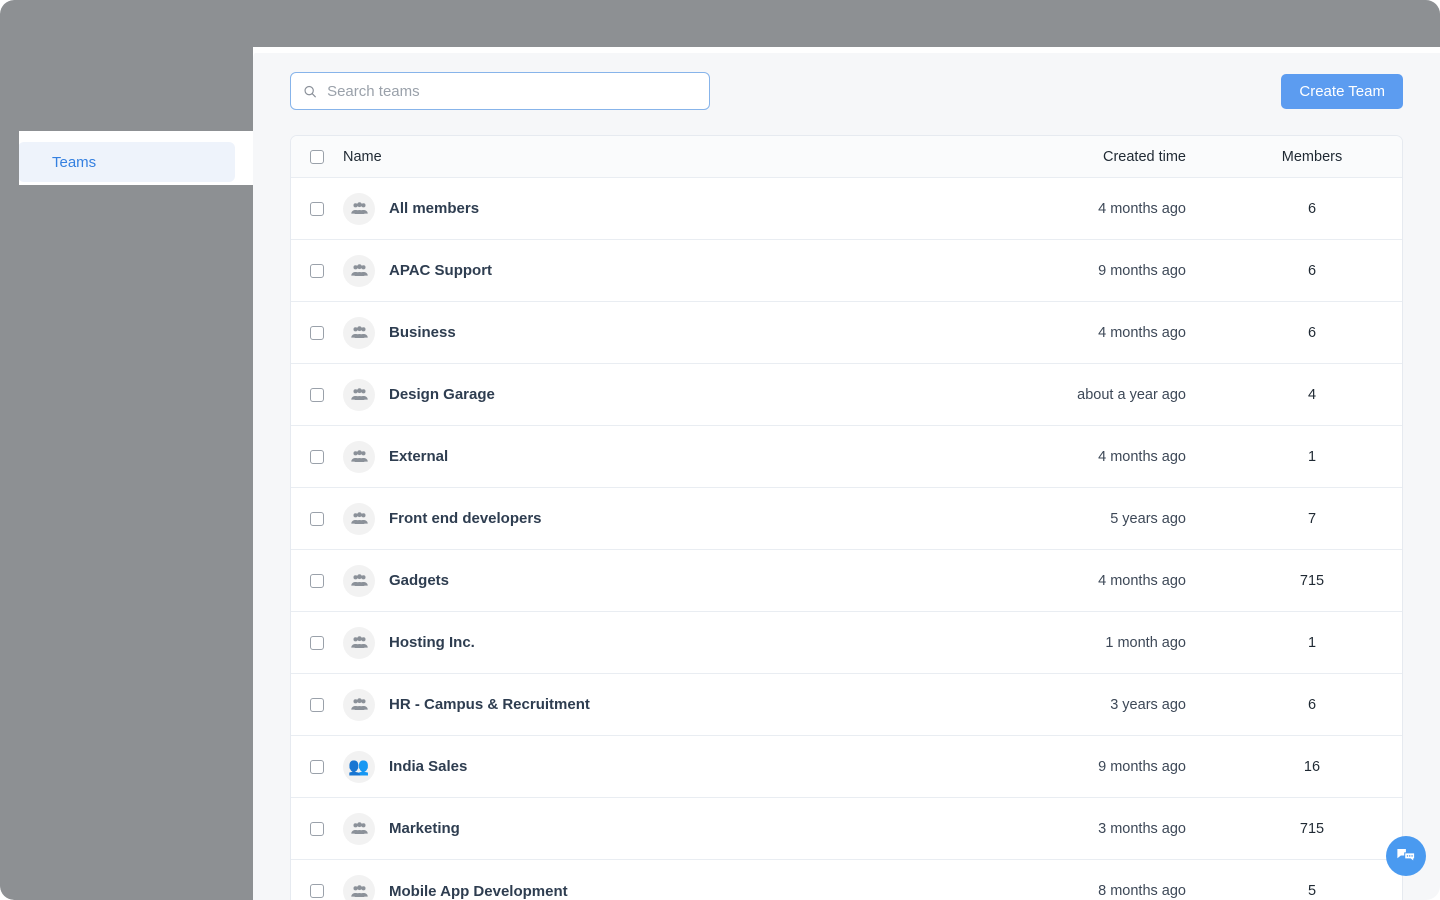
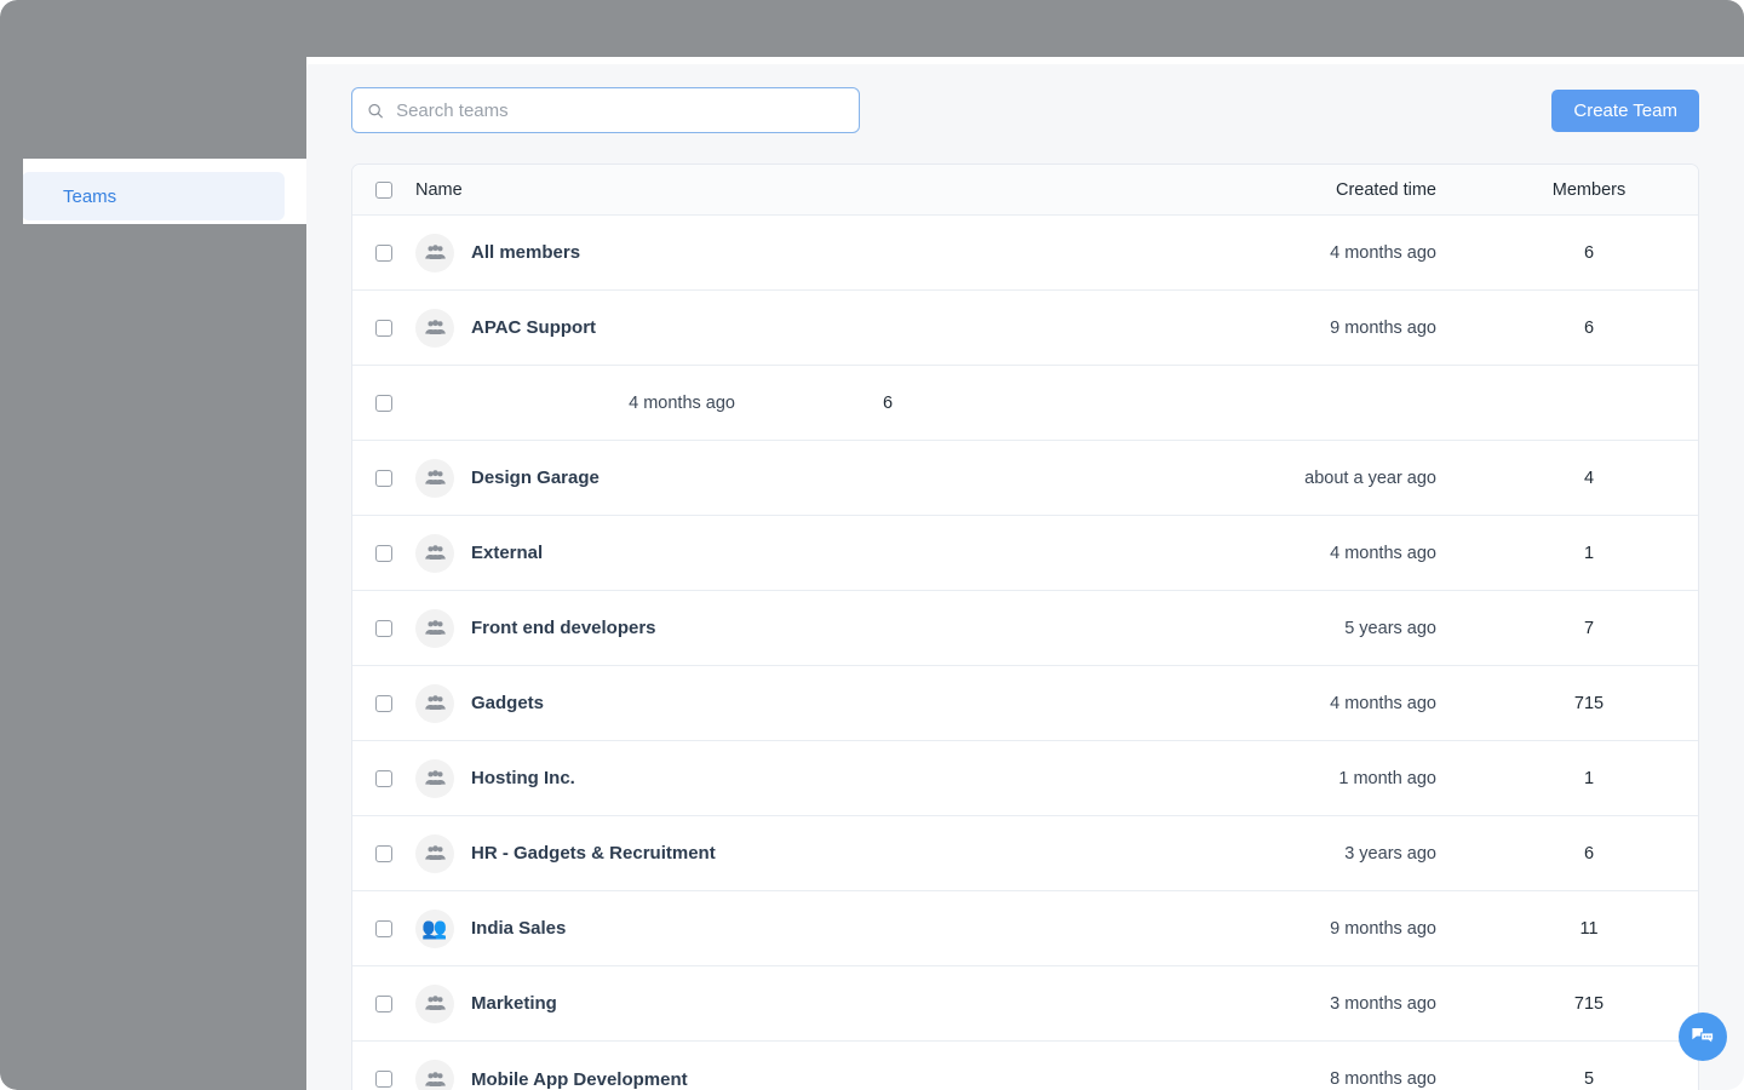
  Teams
  Search teams
  Create Team
  Name
  Created time
  Members
  All members
  4 months ago
  6
  APAC Support
  9 months ago
  6
- Business
  4 months ago
  6
  Design Garage
  about a year ago
  4
  External
  4 months ago
  1
  Front end developers
  5 years ago
  7
  Gadgets
  4 months ago
  715
  Hosting Inc.
  1 month ago
  1
- HR - Campus & Recruitment
+ HR - Gadgets & Recruitment
  3 years ago
  6
  👥
  India Sales
  9 months ago
- 16
+ 11
  Marketing
  3 months ago
  715
  Mobile App Development
  8 months ago
  5
